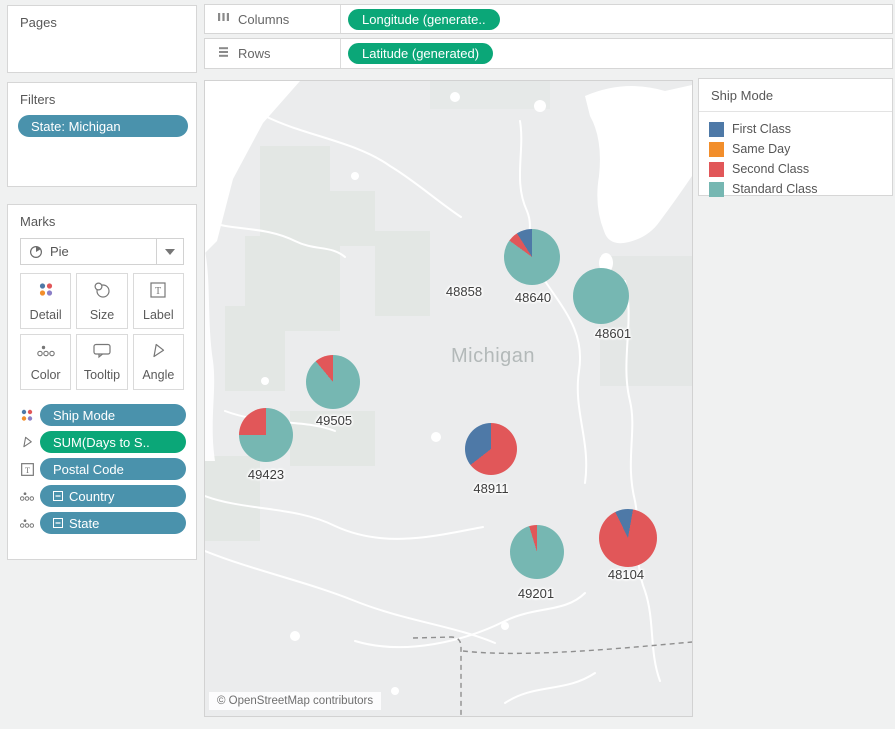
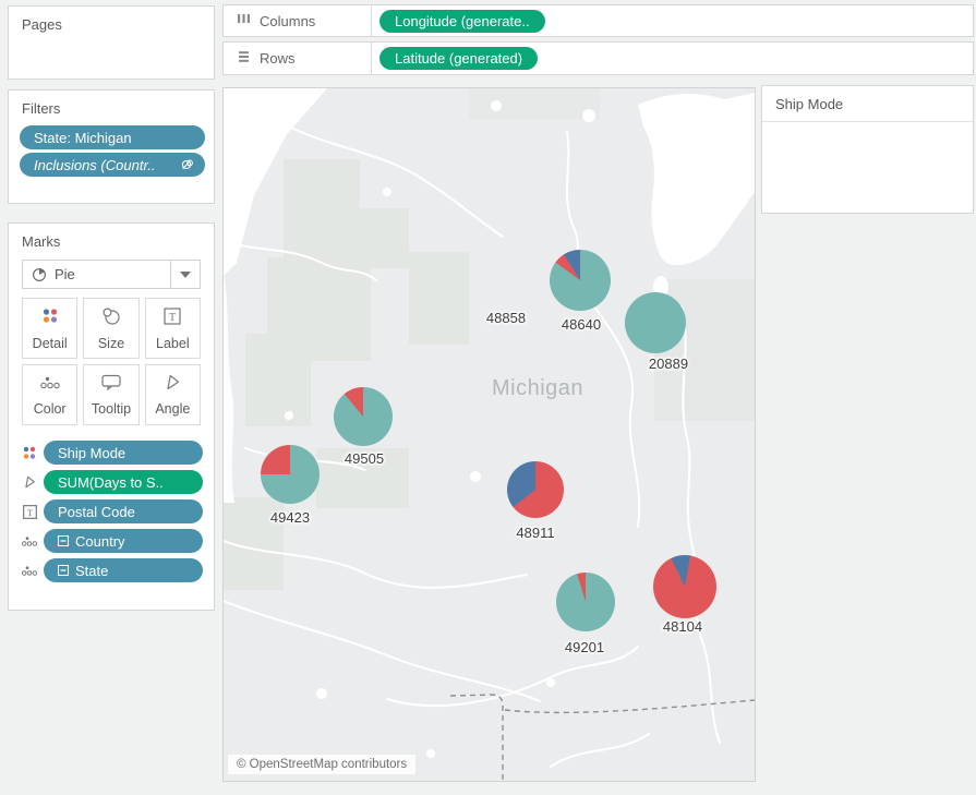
  Pages
  Filters
  State: Michigan
+ Inclusions (Countr..
  Marks
  Pie
  Detail
  Size
  T
  Label
  Color
  Tooltip
  Angle
  Ship Mode
  SUM(Days to S..
  T
  Postal Code
  Country
  State
  Columns
  Longitude (generate..
  Rows
  Latitude (generated)
  48858
  48640
- 48601
+ 20889
  49505
  49423
  48911
  49201
  48104
  Michigan
  © OpenStreetMap contributors
  Ship Mode
- First Class
- Same Day
- Second Class
- Standard Class
